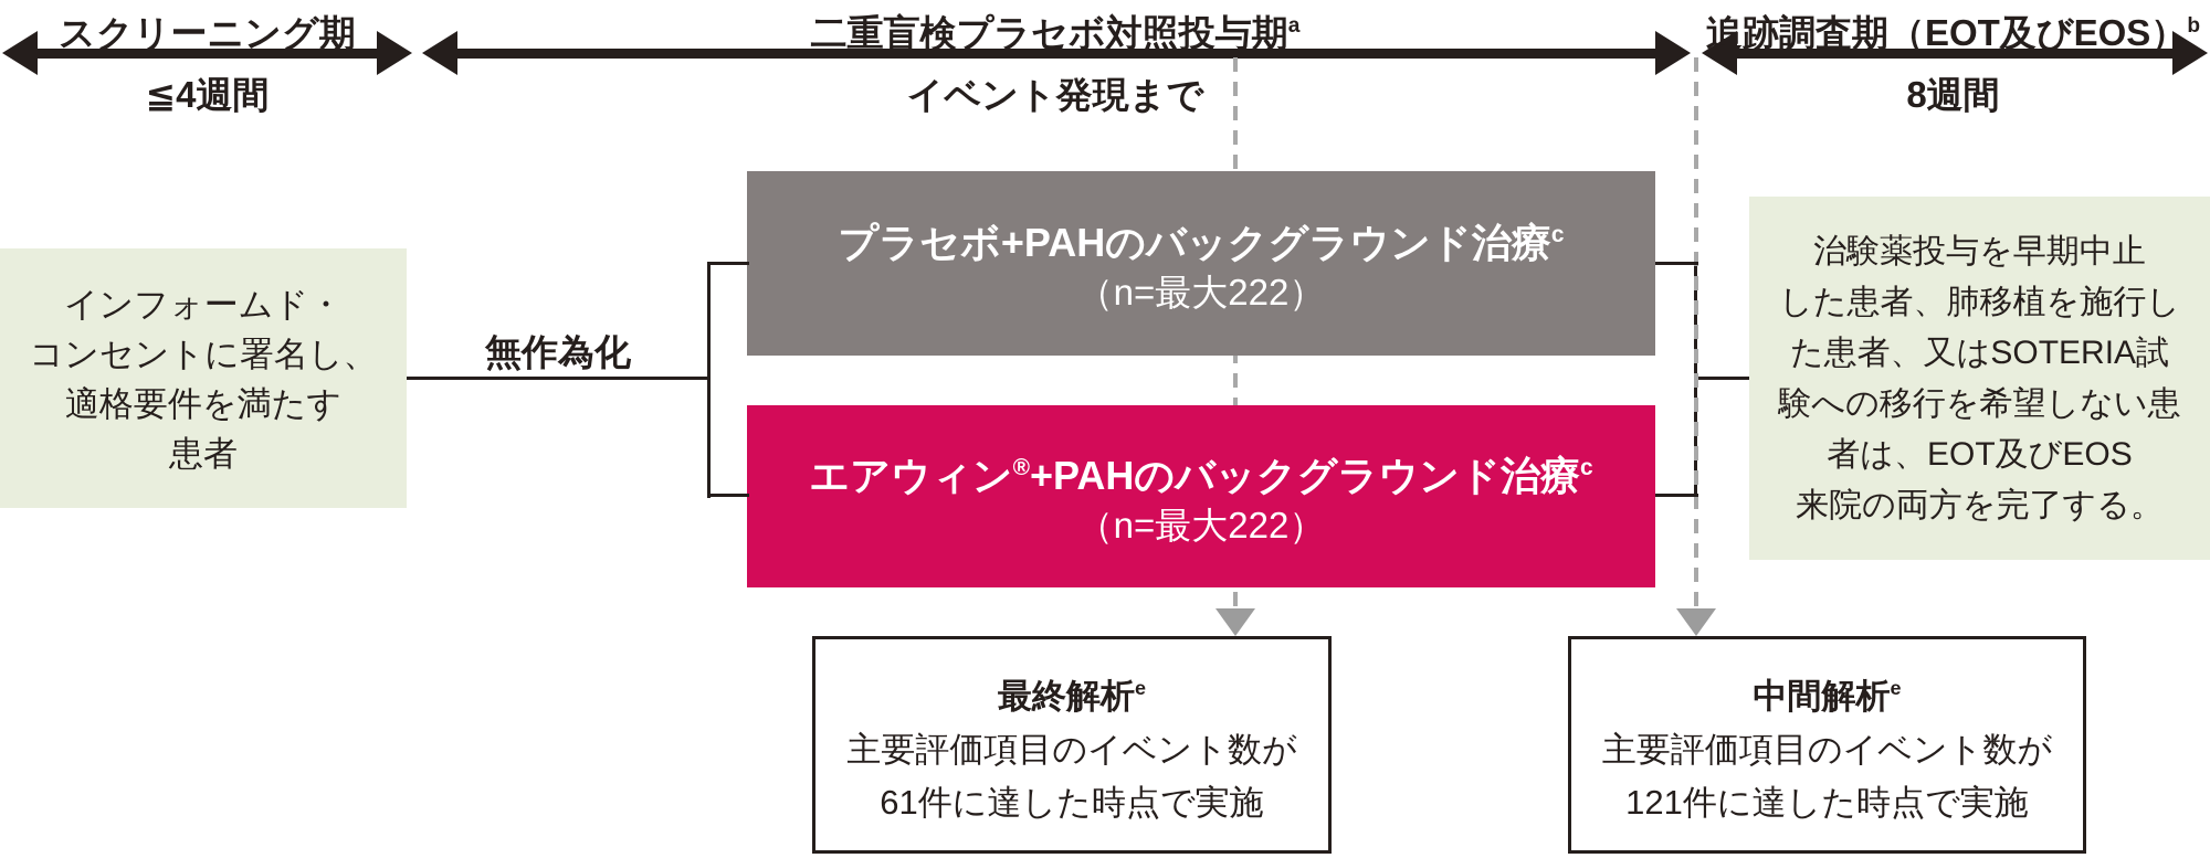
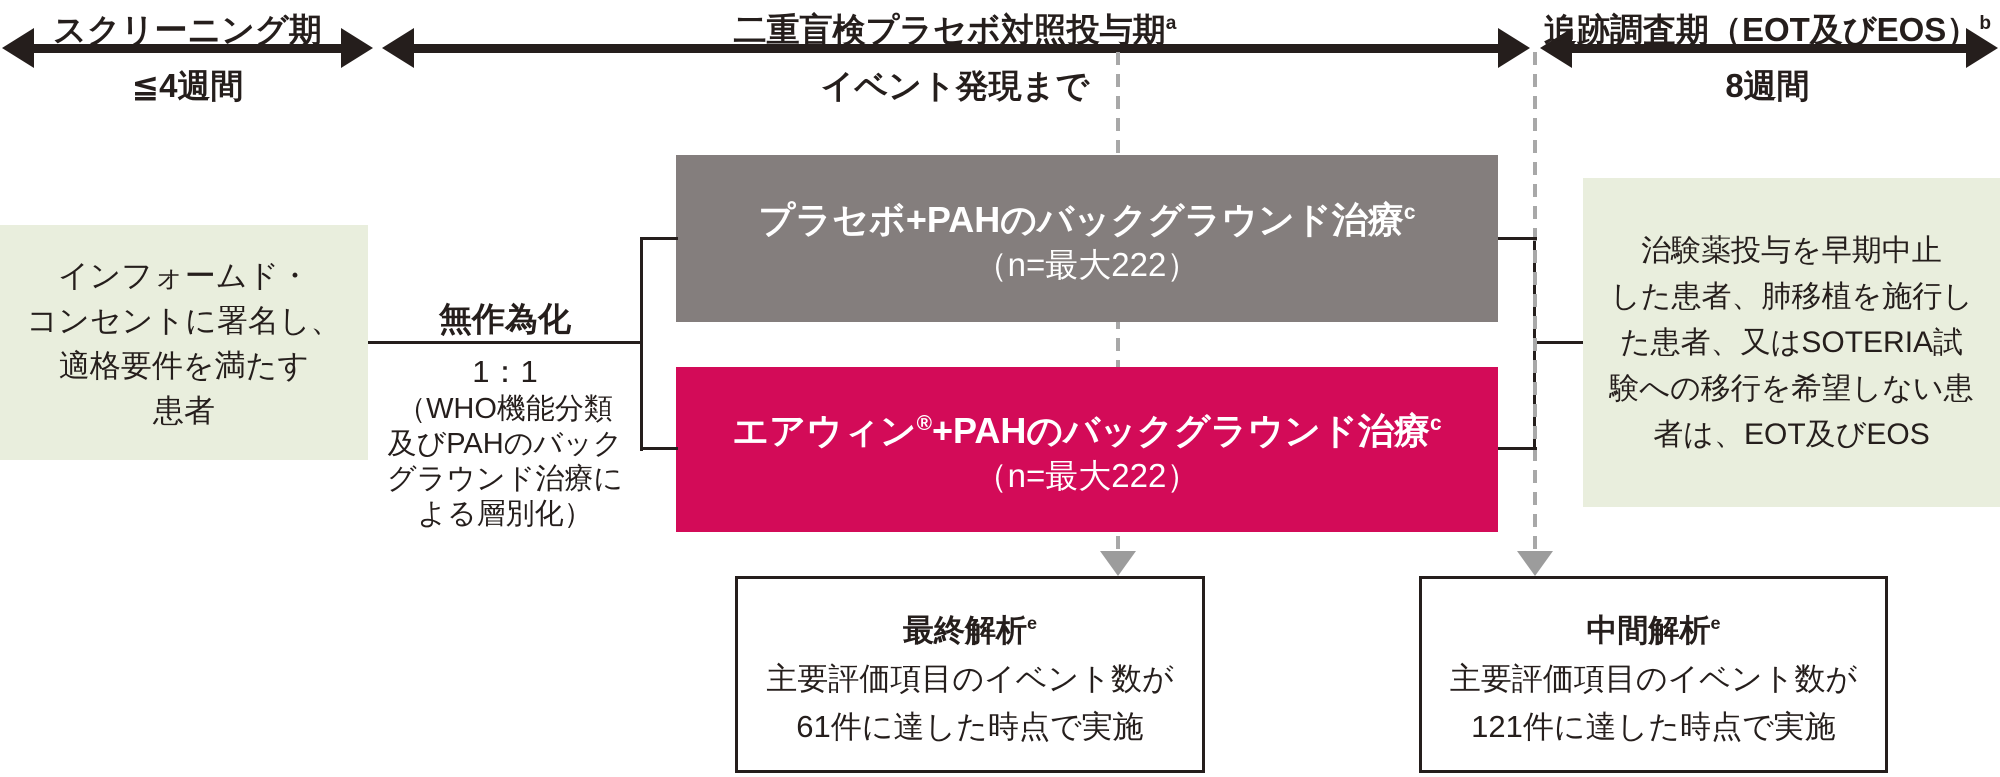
  スクリーニング期
  ≦4週間
  二重盲検プラセボ対照投与期a
  イベント発現まで
  追跡調査期（EOT及びEOS）b
  8週間
  インフォームド・
  コンセントに署名し、
  適格要件を満たす
  患者
  無作為化
+ 1：1
+ （WHO機能分類
+ 及びPAHのバック
+ グラウンド治療に
+ よる層別化）
  プラセボ+PAHのバックグラウンド治療c
  （n=最大222）
  エアウィン®+PAHのバックグラウンド治療c
  （n=最大222）
  治験薬投与を早期中止
  した患者、肺移植を施行し
  た患者、又はSOTERIA試
  験への移行を希望しない患
  者は、EOT及びEOS
- 来院の両方を完了する。
  最終解析e
  主要評価項目のイベント数が
  61件に達した時点で実施
  中間解析e
  主要評価項目のイベント数が
  121件に達した時点で実施
